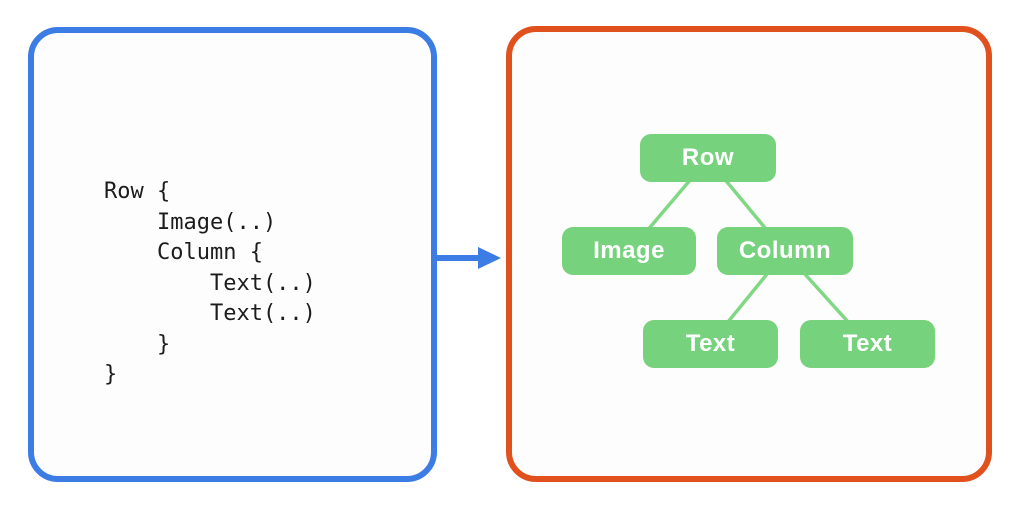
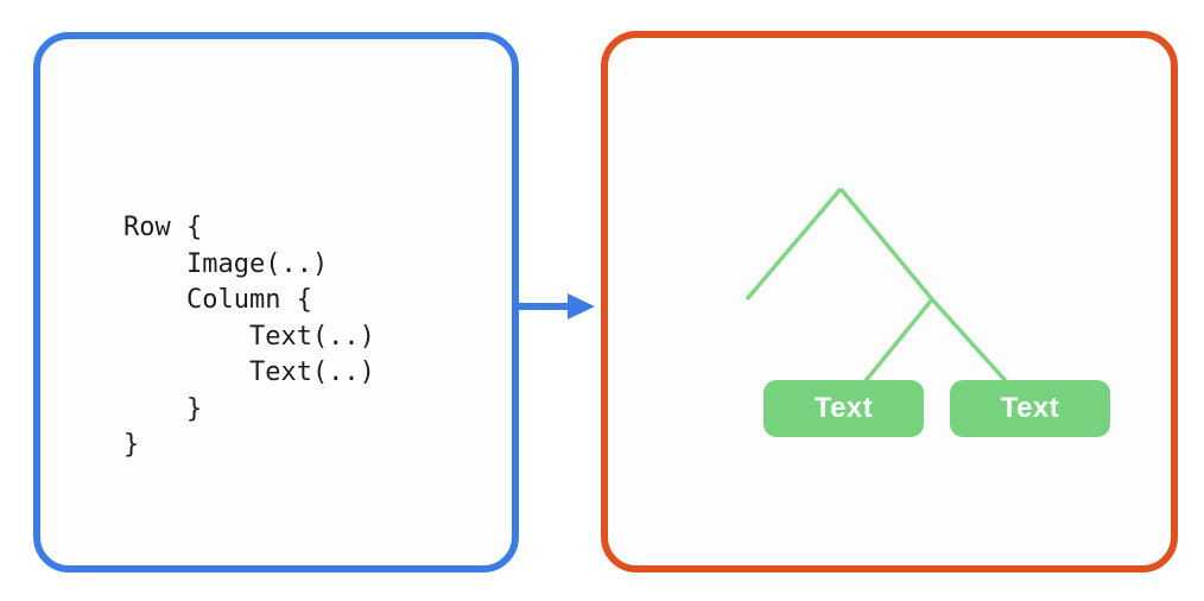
  Row {
  Image(..)
  Column {
  Text(..)
  Text(..)
  }
  }
- Row
- Image
- Column
  Text
  Text
